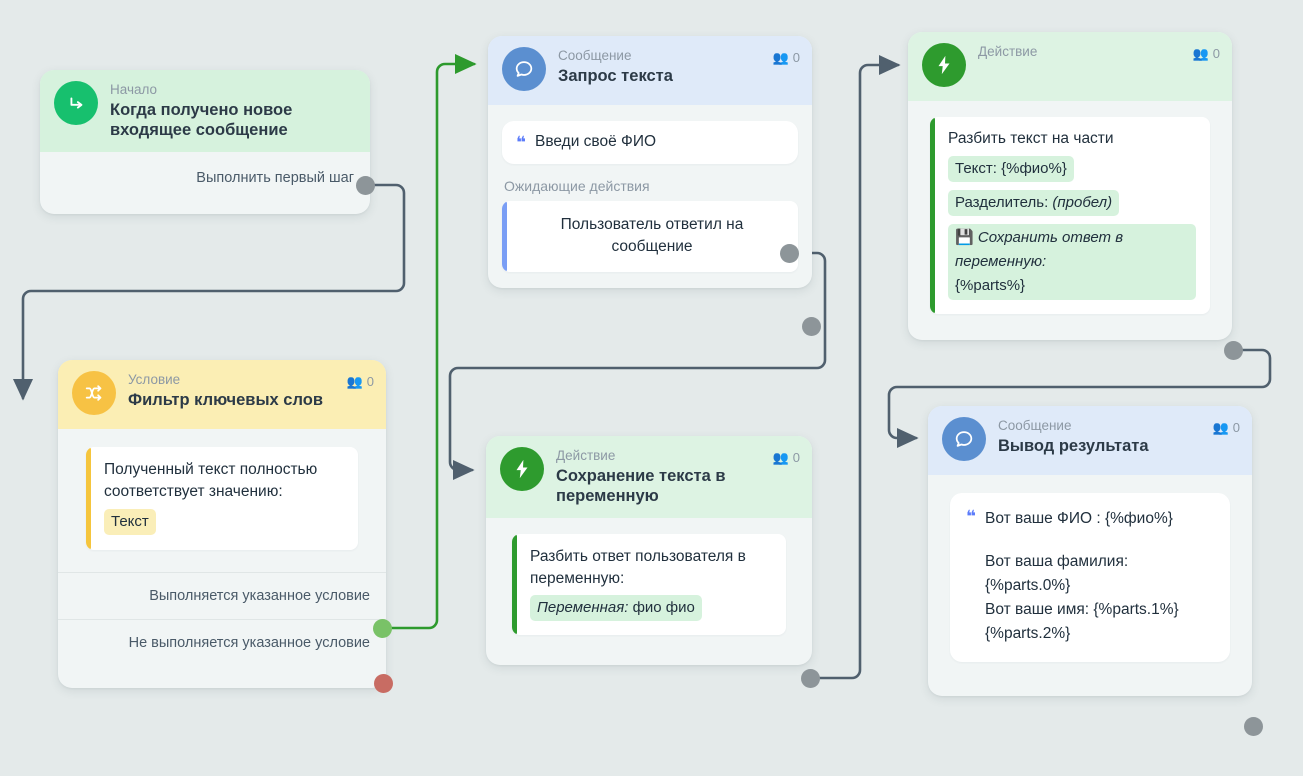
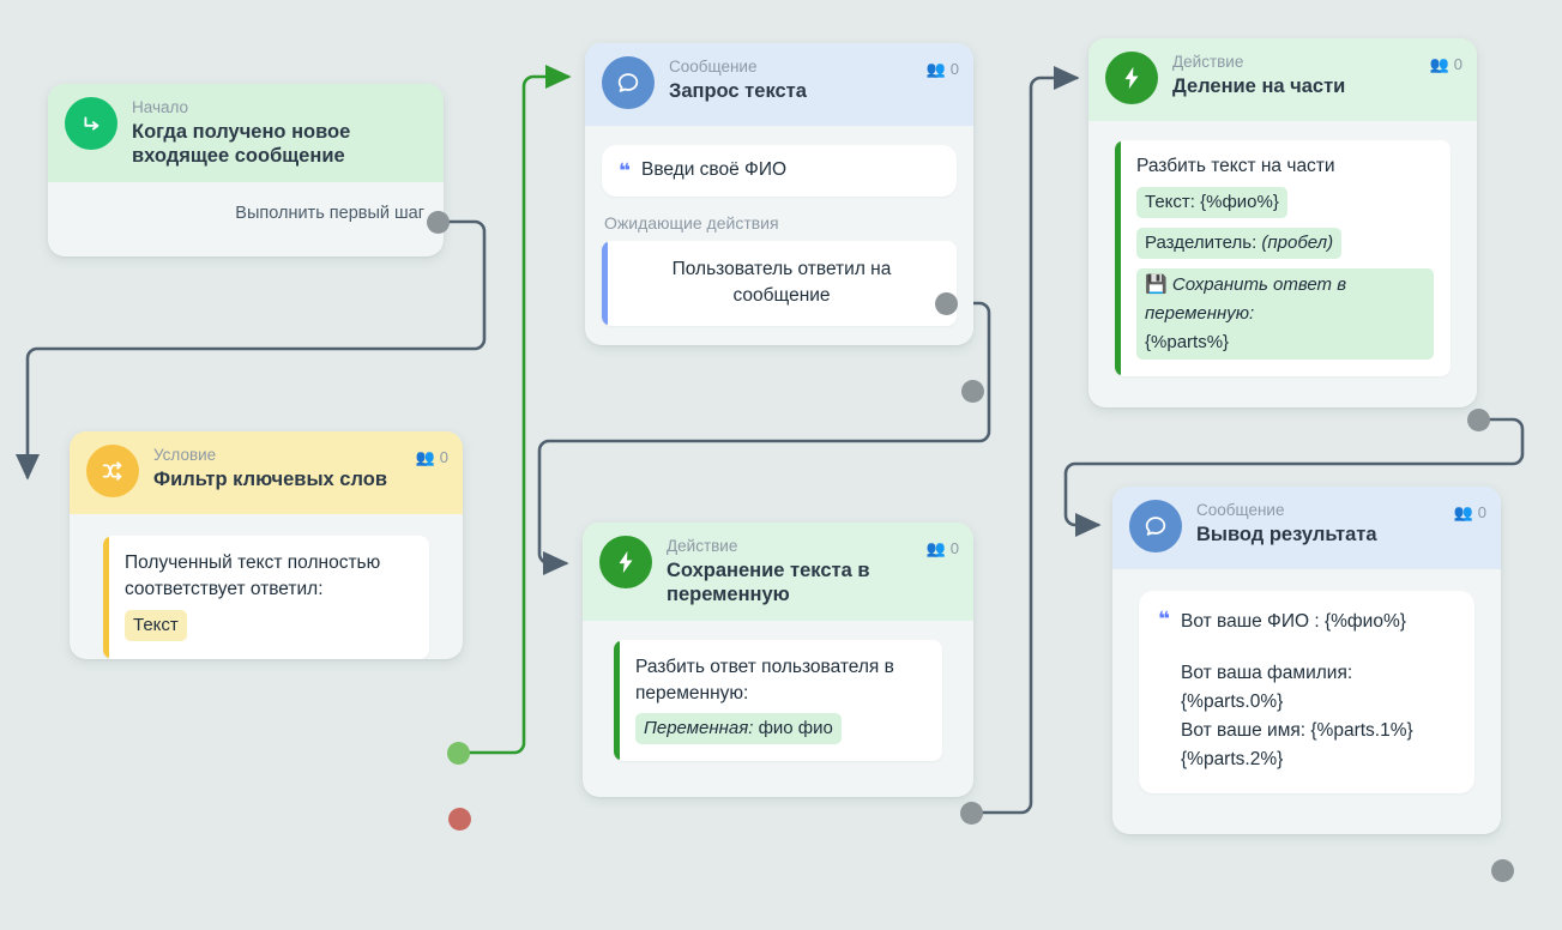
  Начало
  Когда получено новое входящее сообщение
  Выполнить первый шаг
  Сообщение
  Запрос текста
  👥
  0
  ❝
  Введи своё ФИО
  Ожидающие действия
  Пользователь ответил на сообщение
  Действие
+ Деление на части
  👥
  0
  Разбить текст на части
  Текст: {%фио%}
  Разделитель: (пробел)
  💾 Сохранить ответ в переменную:
  {%parts%}
  Условие
  Фильтр ключевых слов
  👥
  0
- Полученный текст полностью соответствует значению:
+ Полученный текст полностью соответствует ответил:
  Текст
- Выполняется указанное условие
- Не выполняется указанное условие
  Действие
  Сохранение текста в переменную
  👥
  0
  Разбить ответ пользователя в переменную:
  Переменная: фио фио
  Сообщение
  Вывод результата
  👥
  0
  ❝
  Вот ваше ФИО : {%фио%}
  Вот ваша фамилия:
  {%parts.0%}
  Вот ваше имя: {%parts.1%}
  {%parts.2%}
